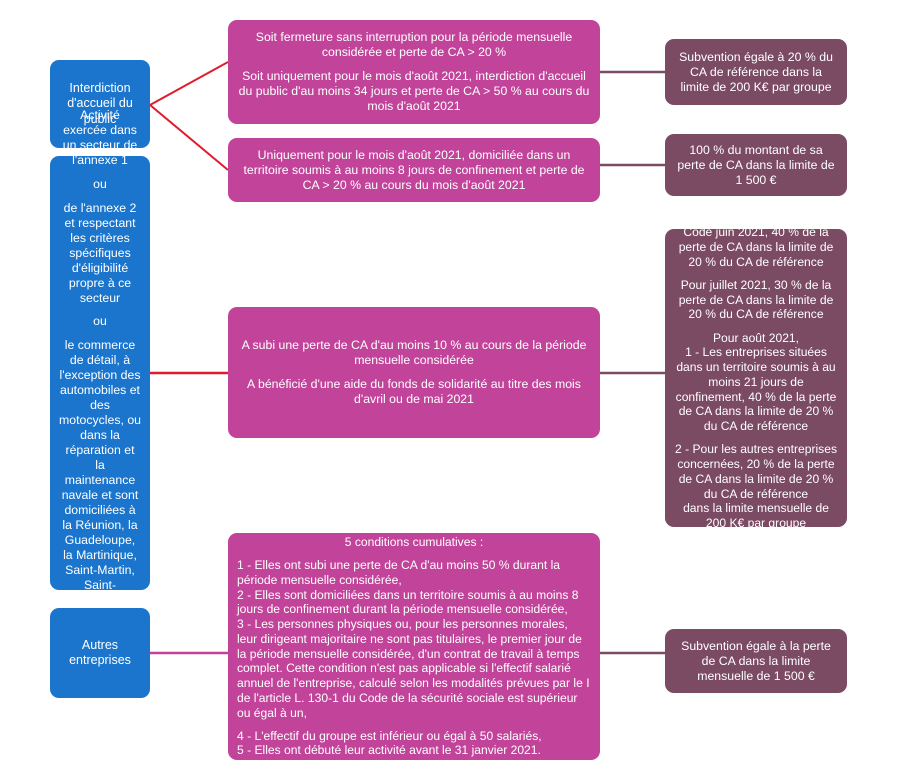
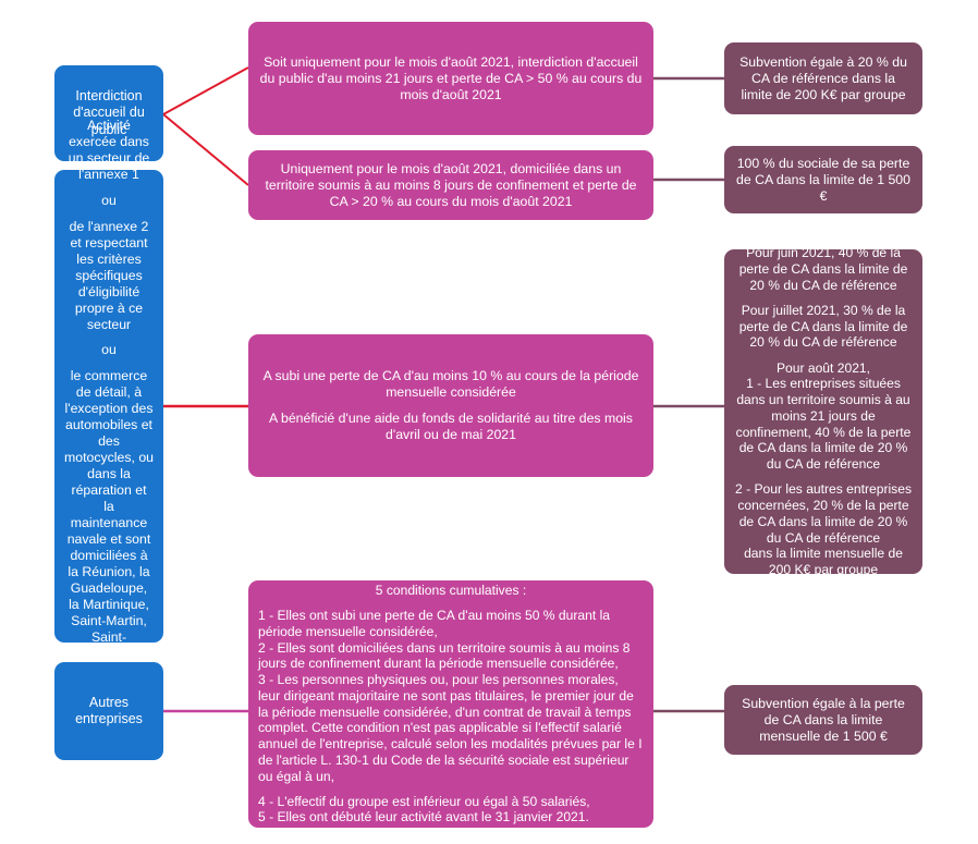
  Interdiction d'accueil du public
  Activité exercée dans un secteur de l'annexe 1
  ou
  de l'annexe 2 et respectant les critères spécifiques d'éligibilité propre à ce secteur
  ou
  le commerce de détail, à l'exception des automobiles et des motocycles, ou dans la réparation et la maintenance navale et sont domiciliées à la Réunion, la Guadeloupe, la Martinique, Saint-Martin, Saint-
  Autres entreprises
- Soit fermeture sans interruption pour la période mensuelle considérée et perte de CA > 20 %
- Soit uniquement pour le mois d'août 2021, interdiction d'accueil du public d'au moins 34 jours et perte de CA > 50 % au cours du mois d'août 2021
+ Soit uniquement pour le mois d'août 2021, interdiction d'accueil du public d'au moins 21 jours et perte de CA > 50 % au cours du mois d'août 2021
  Uniquement pour le mois d'août 2021, domiciliée dans un territoire soumis à au moins 8 jours de confinement et perte de CA > 20 % au cours du mois d'août 2021
  A subi une perte de CA d'au moins 10 % au cours de la période mensuelle considérée
  A bénéficié d'une aide du fonds de solidarité au titre des mois d'avril ou de mai 2021
  5 conditions cumulatives :
  1 - Elles ont subi une perte de CA d'au moins 50 % durant la période mensuelle considérée,
  2 - Elles sont domiciliées dans un territoire soumis à au moins 8 jours de confinement durant la période mensuelle considérée,
  3 - Les personnes physiques ou, pour les personnes morales, leur dirigeant majoritaire ne sont pas titulaires, le premier jour de la période mensuelle considérée, d'un contrat de travail à temps complet. Cette condition n'est pas applicable si l'effectif salarié annuel de l'entreprise, calculé selon les modalités prévues par le I de l'article L. 130-1 du Code de la sécurité sociale est supérieur ou égal à un,
  4 - L'effectif du groupe est inférieur ou égal à 50 salariés,
  5 - Elles ont débuté leur activité avant le 31 janvier 2021.
  Subvention égale à 20 % du CA de référence dans la limite de 200 K€ par groupe
- 100 % du montant de sa perte de CA dans la limite de 1 500 €
+ 100 % du sociale de sa perte de CA dans la limite de 1 500 €
- Code juin 2021, 40 % de la perte de CA dans la limite de 20 % du CA de référence
+ Pour juin 2021, 40 % de la perte de CA dans la limite de 20 % du CA de référence
  Pour juillet 2021, 30 % de la perte de CA dans la limite de 20 % du CA de référence
  Pour août 2021,
  1 - Les entreprises situées dans un territoire soumis à au moins 21 jours de confinement, 40 % de la perte de CA dans la limite de 20 % du CA de référence
  2 - Pour les autres entreprises concernées, 20 % de la perte de CA dans la limite de 20 % du CA de référence
  dans la limite mensuelle de 200 K€ par groupe
  Subvention égale à la perte de CA dans la limite mensuelle de 1 500 €
